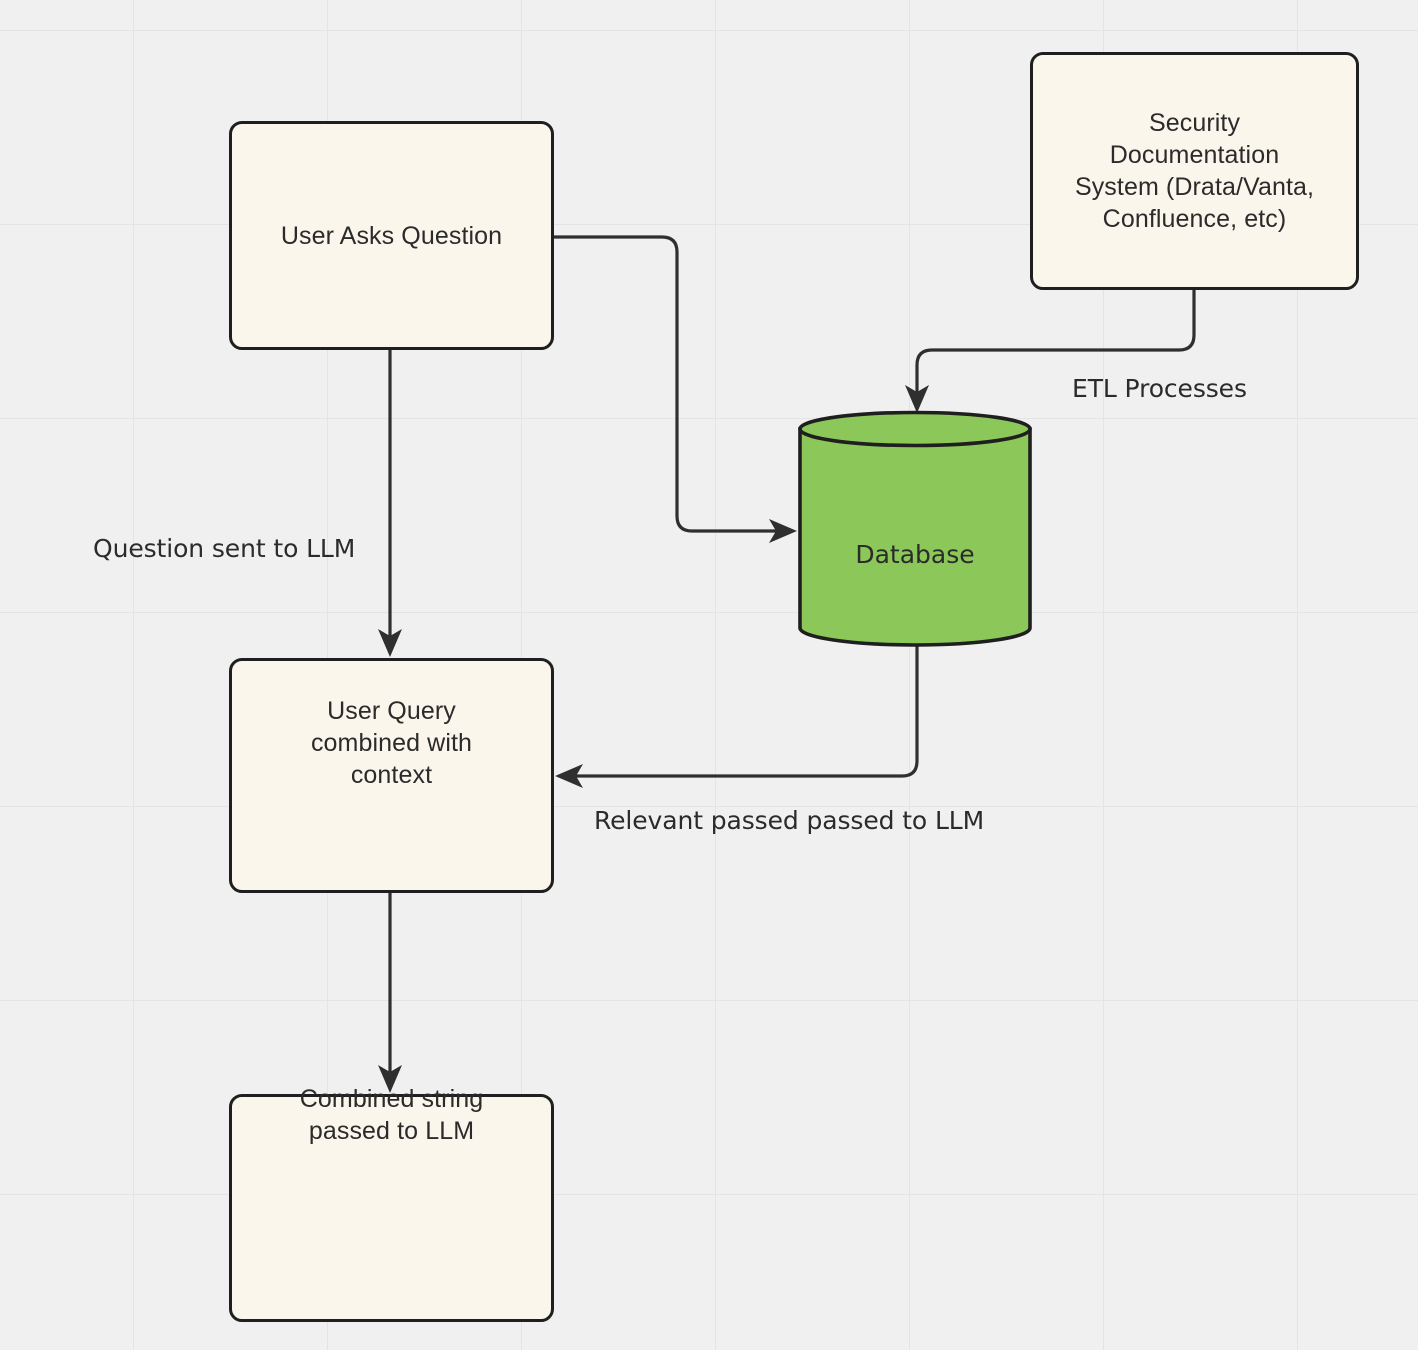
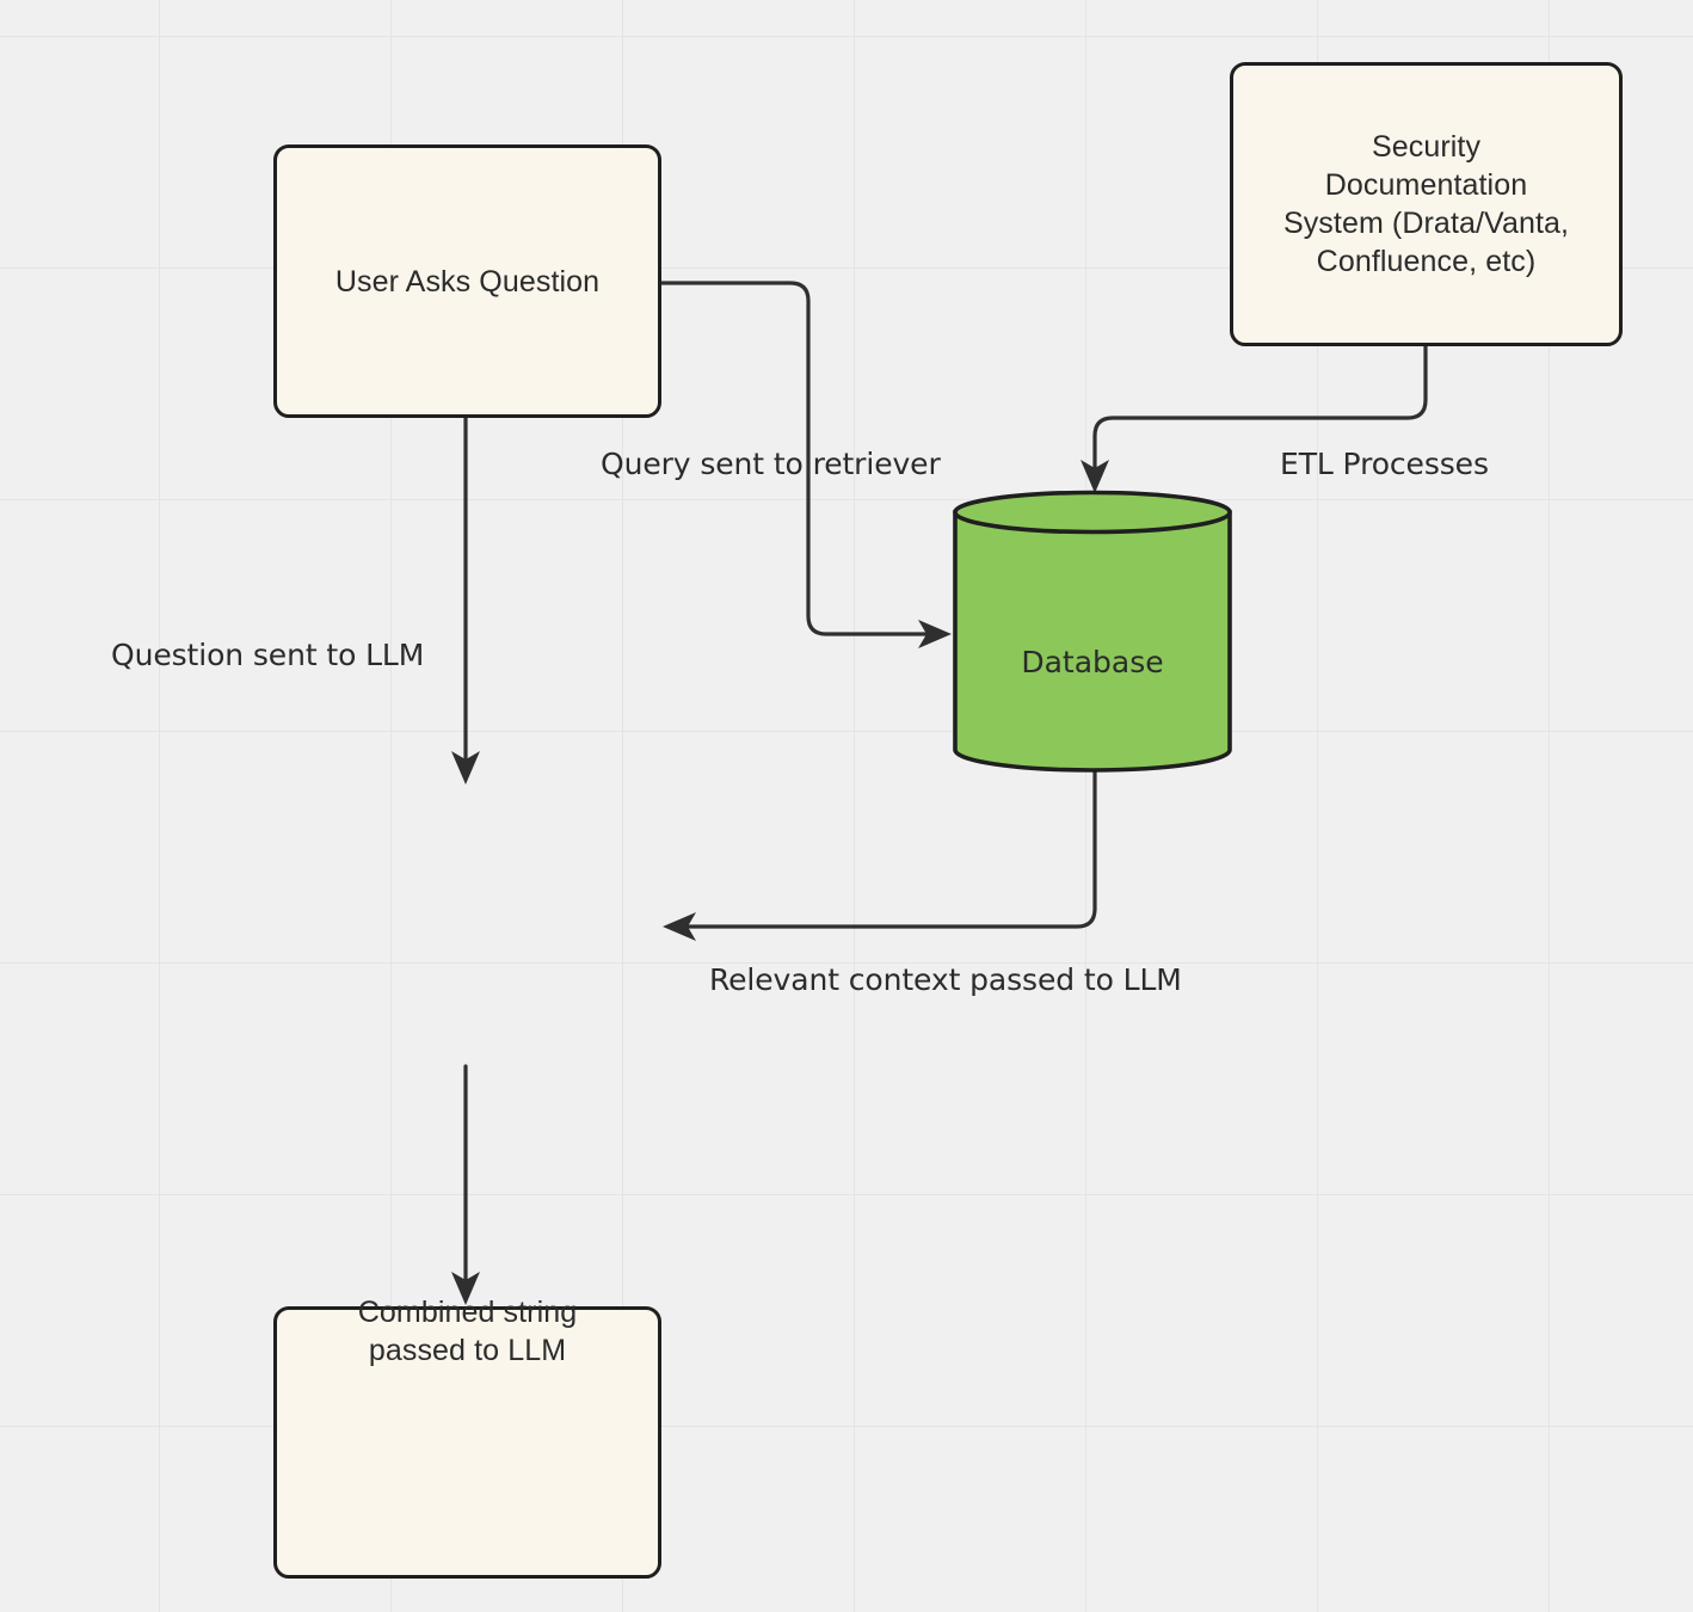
  User Asks Question
  Security
  Documentation
  System (Drata/Vanta,
  Confluence, etc)
- User Query
- combined with
- context
  Combined string
  passed to LLM
  Database
+ Query sent to retriever
  ETL Processes
  Question sent to LLM
- Relevant passed passed to LLM
+ Relevant context passed to LLM
